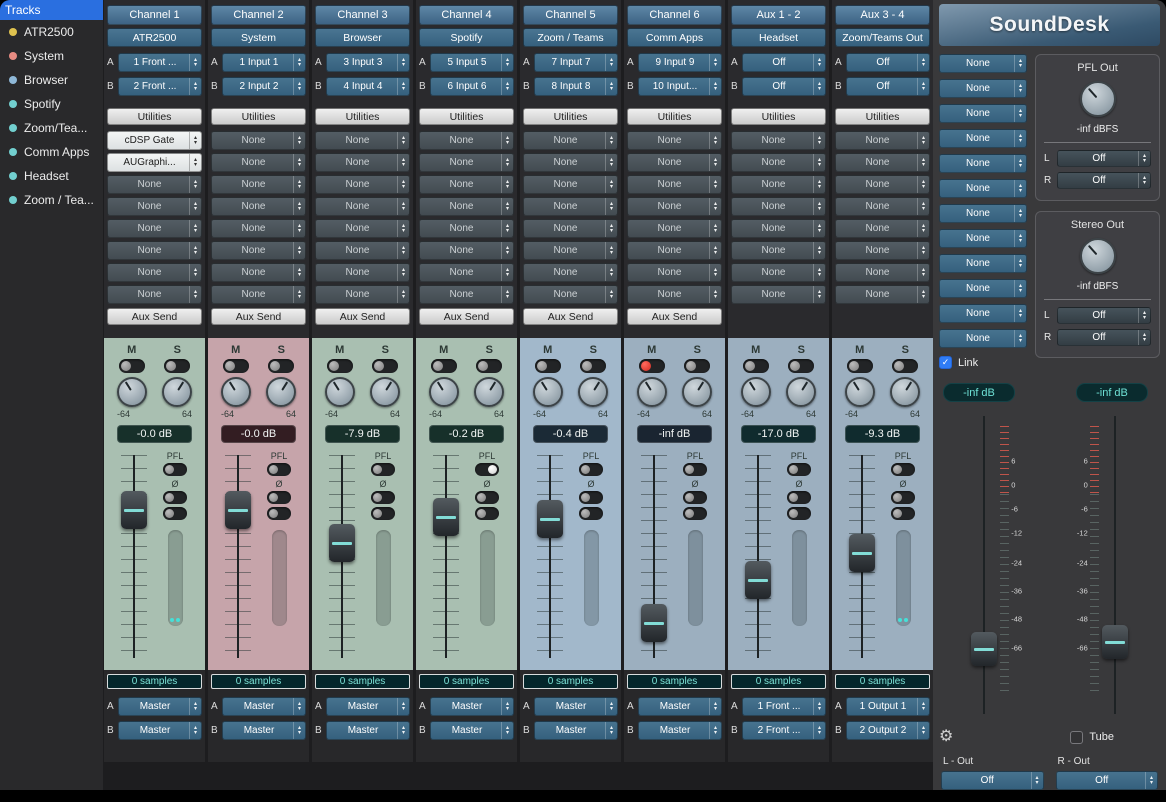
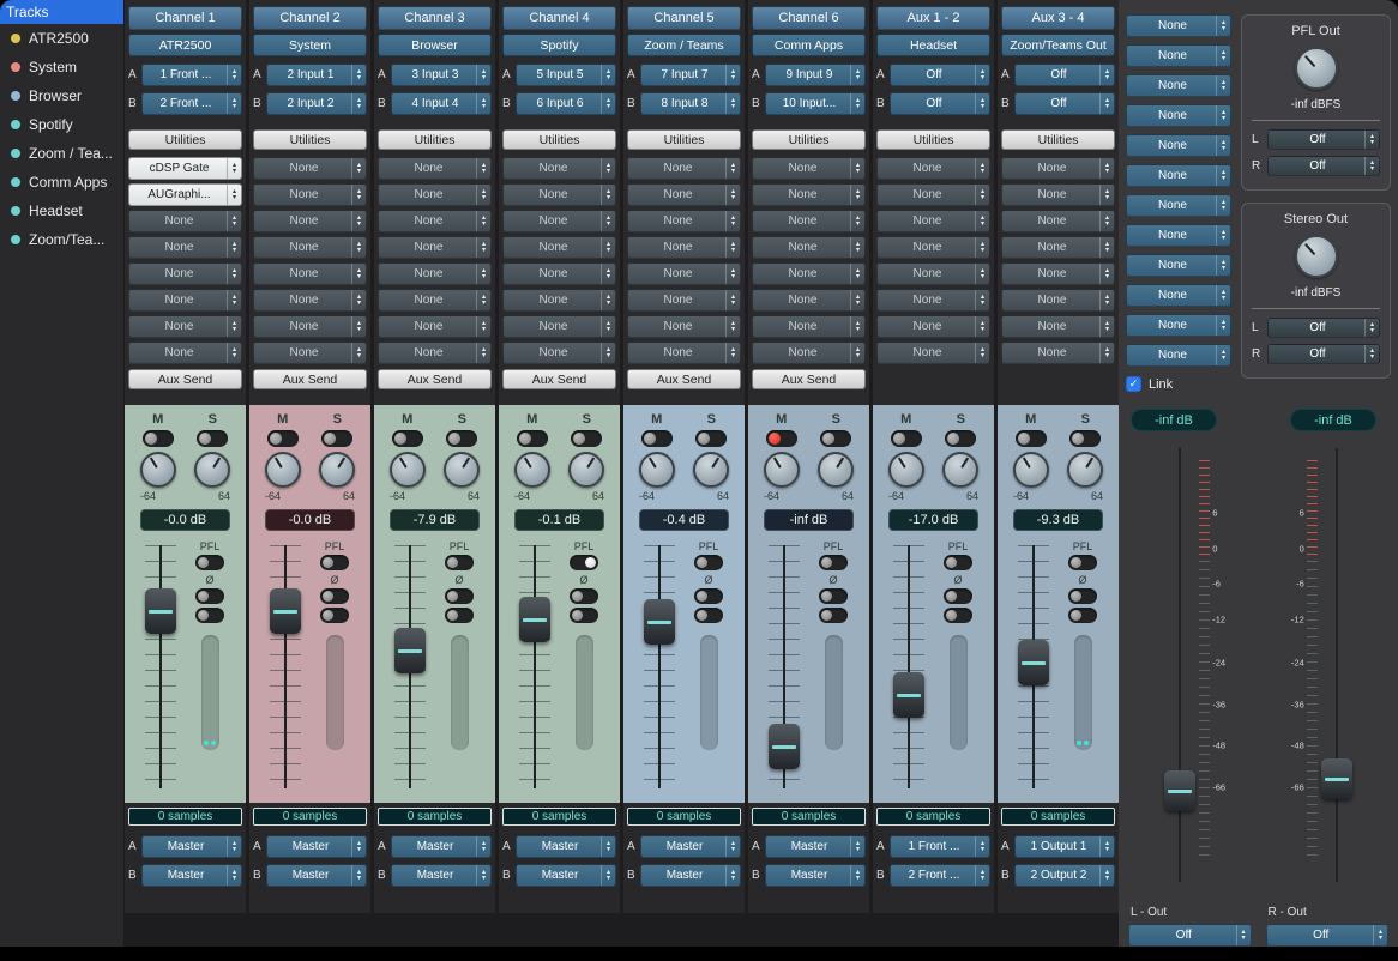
  Tracks
  ATR2500
  System
  Browser
  Spotify
- Zoom/Tea...
+ Zoom / Tea...
  Comm Apps
  Headset
- Zoom / Tea...
+ Zoom/Tea...
  Channel 1
  ATR2500
  A
  1 Front ...
  B
  2 Front ...
  Utilities
  cDSP Gate
  AUGraphi...
  None
  None
  None
  None
  None
  None
  Aux Send
  M
  S
  -64
  64
  -0.0 dB
  PFL
  Ø
  0 samples
  A
  Master
  B
  Master
  Channel 2
  System
  A
- 1 Input 1
+ 2 Input 1
  B
  2 Input 2
  Utilities
  None
  None
  None
  None
  None
  None
  None
  None
  Aux Send
  M
  S
  -64
  64
  -0.0 dB
  PFL
  Ø
  0 samples
  A
  Master
  B
  Master
  Channel 3
  Browser
  A
  3 Input 3
  B
  4 Input 4
  Utilities
  None
  None
  None
  None
  None
  None
  None
  None
  Aux Send
  M
  S
  -64
  64
  -7.9 dB
  PFL
  Ø
  0 samples
  A
  Master
  B
  Master
  Channel 4
  Spotify
  A
  5 Input 5
  B
  6 Input 6
  Utilities
  None
  None
  None
  None
  None
  None
  None
  None
  Aux Send
  M
  S
  -64
  64
- -0.2 dB
+ -0.1 dB
  PFL
  Ø
  0 samples
  A
  Master
  B
  Master
  Channel 5
  Zoom / Teams
  A
  7 Input 7
  B
  8 Input 8
  Utilities
  None
  None
  None
  None
  None
  None
  None
  None
  Aux Send
  M
  S
  -64
  64
  -0.4 dB
  PFL
  Ø
  0 samples
  A
  Master
  B
  Master
  Channel 6
  Comm Apps
  A
  9 Input 9
  B
  10 Input...
  Utilities
  None
  None
  None
  None
  None
  None
  None
  None
  Aux Send
  M
  S
  -64
  64
  -inf dB
  PFL
  Ø
  0 samples
  A
  Master
  B
  Master
  Aux 1 - 2
  Headset
  A
  Off
  B
  Off
  Utilities
  None
  None
  None
  None
  None
  None
  None
  None
  M
  S
  -64
  64
  -17.0 dB
  PFL
  Ø
  0 samples
  A
  1 Front ...
  B
  2 Front ...
  Aux 3 - 4
  Zoom/Teams Out
  A
  Off
  B
  Off
  Utilities
  None
  None
  None
  None
  None
  None
  None
  None
  M
  S
  -64
  64
  -9.3 dB
  PFL
  Ø
  0 samples
  A
  1 Output 1
  B
  2 Output 2
- SoundDesk
  None
  None
  None
  None
  None
  None
  None
  None
  None
  None
  None
  None
  ✓
  Link
  PFL Out
  -inf dBFS
  L
  Off
  R
  Off
  Stereo Out
  -inf dBFS
  L
  Off
  R
  Off
  -inf dB
  -inf dB
  6
  0
  -6
  -12
  -24
  -36
  -48
  -66
  6
  0
  -6
  -12
  -24
  -36
  -48
  -66
- ⚙
- Tube
  L - Out
  Off
  R - Out
  Off
